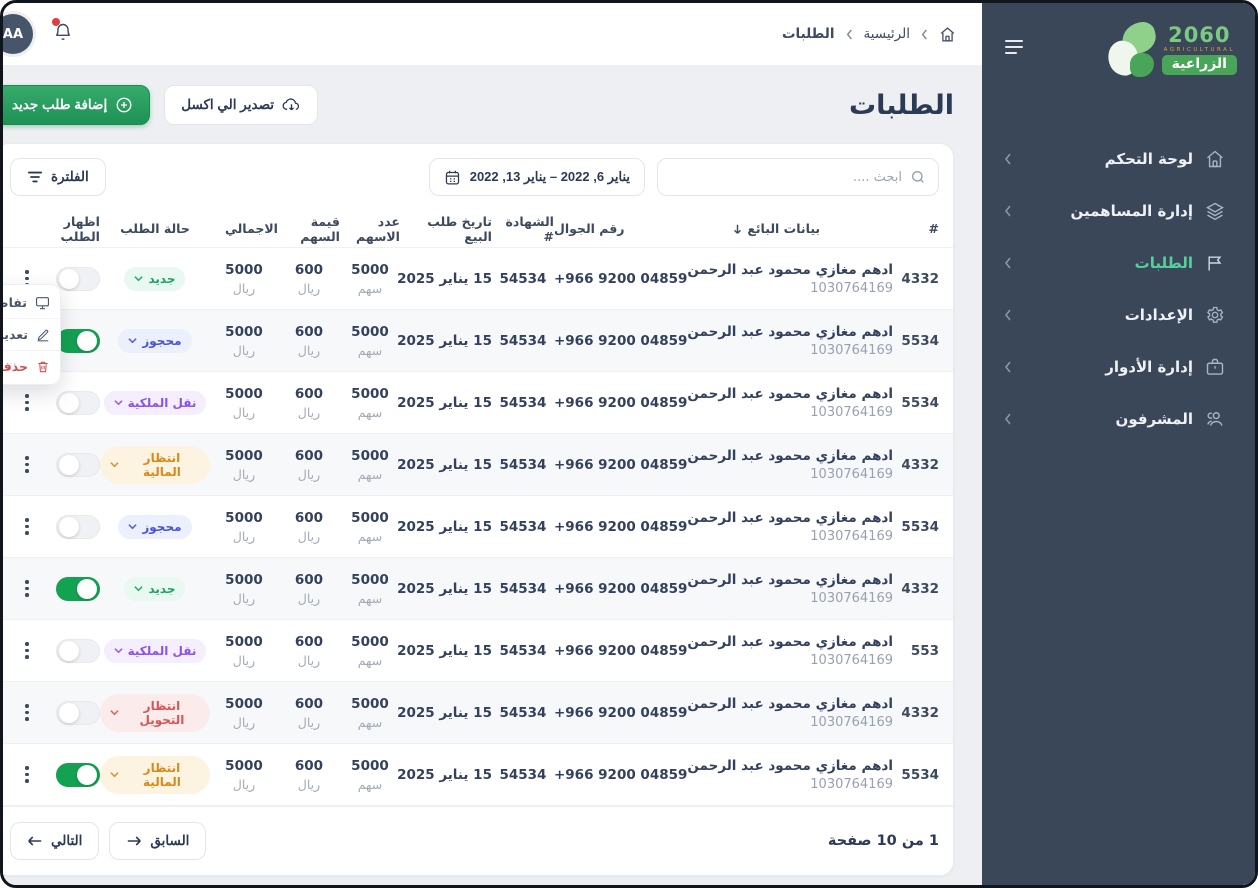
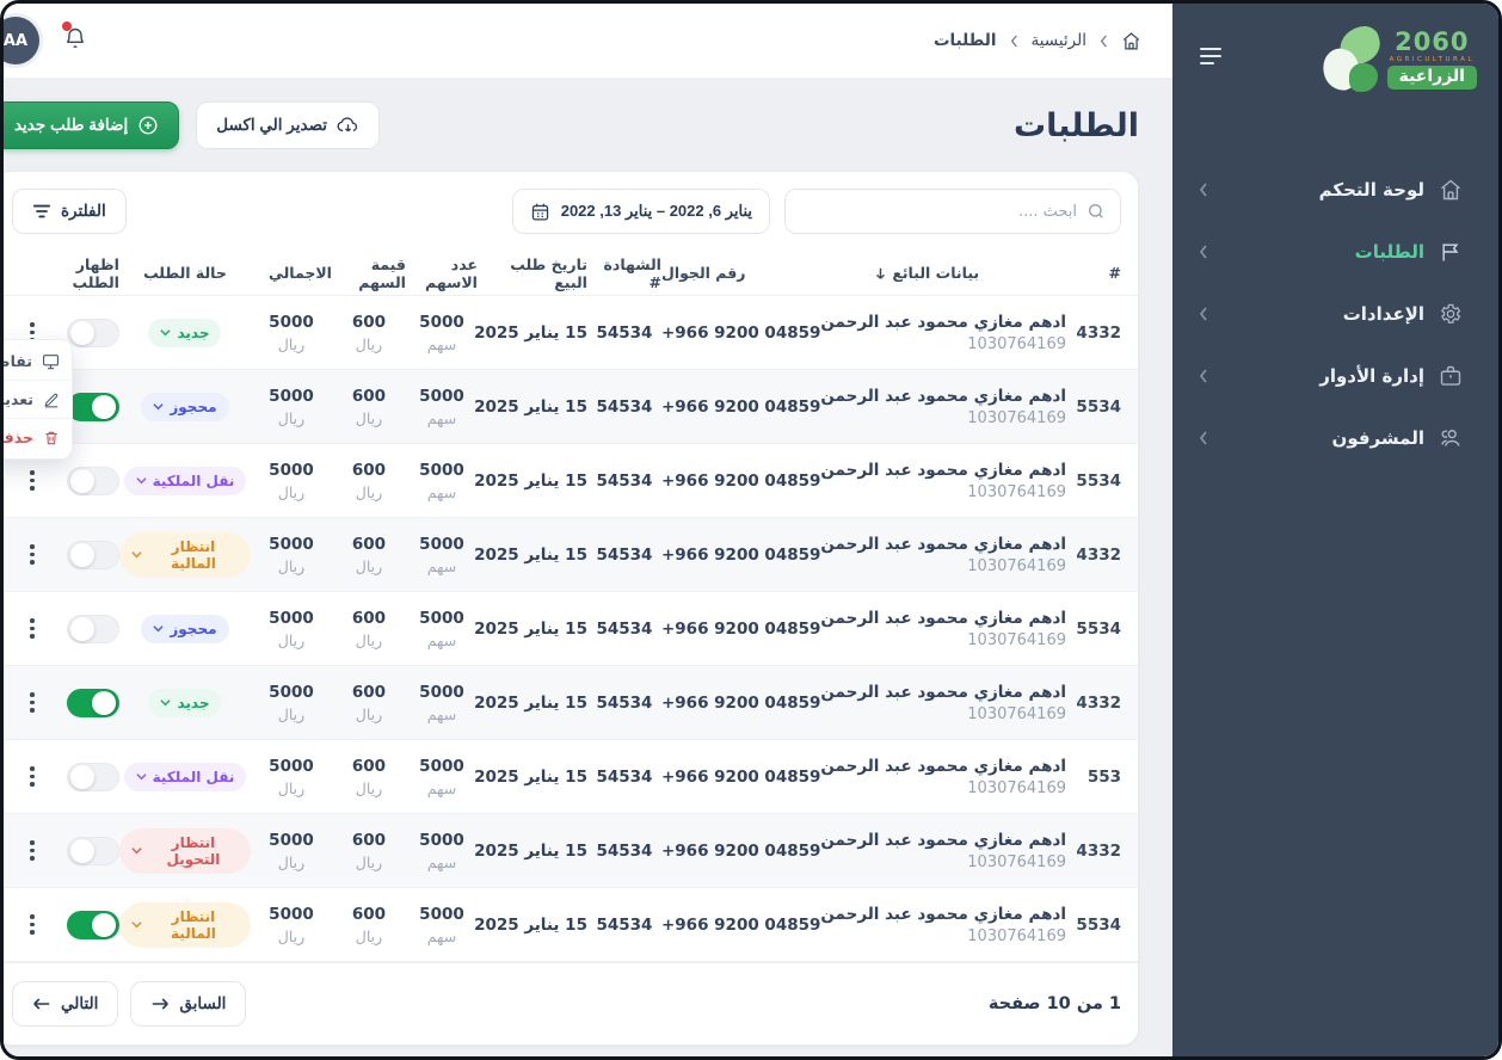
  2060
  الزراعية
  لوحة التحكم
- إدارة المساهمين
  الطلبات
  الإعدادات
  إدارة الأدوار
  المشرفون
  الرئيسية
  الطلبات
  AA
  الطلبات
  تصدير الي اكسل
  إضافة طلب جديد
  يناير 6, 2022 – يناير 13, 2022
  الفلترة
  #
  بيانات البائع
  رقم الجوال
  الشهادة #
  تاريخ طلب البيع
  عدد الاسهم
  قيمة السهم
  الاجمالي
  حالة الطلب
  اظهار الطلب
  4332
  ادهم مغازي محمود عبد الرحمن
  1030764169
  +966 9200 04859
  54534
  15 يناير 2025
  5000
  سهم
  600
  ريال
  5000
  ريال
  جديد
  5534
  ادهم مغازي محمود عبد الرحمن
  1030764169
  +966 9200 04859
  54534
  15 يناير 2025
  5000
  سهم
  600
  ريال
  5000
  ريال
  محجوز
  5534
  ادهم مغازي محمود عبد الرحمن
  1030764169
  +966 9200 04859
  54534
  15 يناير 2025
  5000
  سهم
  600
  ريال
  5000
  ريال
  نقل الملكية
  4332
  ادهم مغازي محمود عبد الرحمن
  1030764169
  +966 9200 04859
  54534
  15 يناير 2025
  5000
  سهم
  600
  ريال
  5000
  ريال
  انتظار المالية
  5534
  ادهم مغازي محمود عبد الرحمن
  1030764169
  +966 9200 04859
  54534
  15 يناير 2025
  5000
  سهم
  600
  ريال
  5000
  ريال
  محجوز
  4332
  ادهم مغازي محمود عبد الرحمن
  1030764169
  +966 9200 04859
  54534
  15 يناير 2025
  5000
  سهم
  600
  ريال
  5000
  ريال
  جديد
  553
  ادهم مغازي محمود عبد الرحمن
  1030764169
  +966 9200 04859
  54534
  15 يناير 2025
  5000
  سهم
  600
  ريال
  5000
  ريال
  نقل الملكية
  4332
  ادهم مغازي محمود عبد الرحمن
  1030764169
  +966 9200 04859
  54534
  15 يناير 2025
  5000
  سهم
  600
  ريال
  5000
  ريال
  انتظار التحويل
  5534
  ادهم مغازي محمود عبد الرحمن
  1030764169
  +966 9200 04859
  54534
  15 يناير 2025
  5000
  سهم
  600
  ريال
  5000
  ريال
  انتظار المالية
  1 من 10 صفحة
  السابق
  التالي
  تعدي
  حذف
